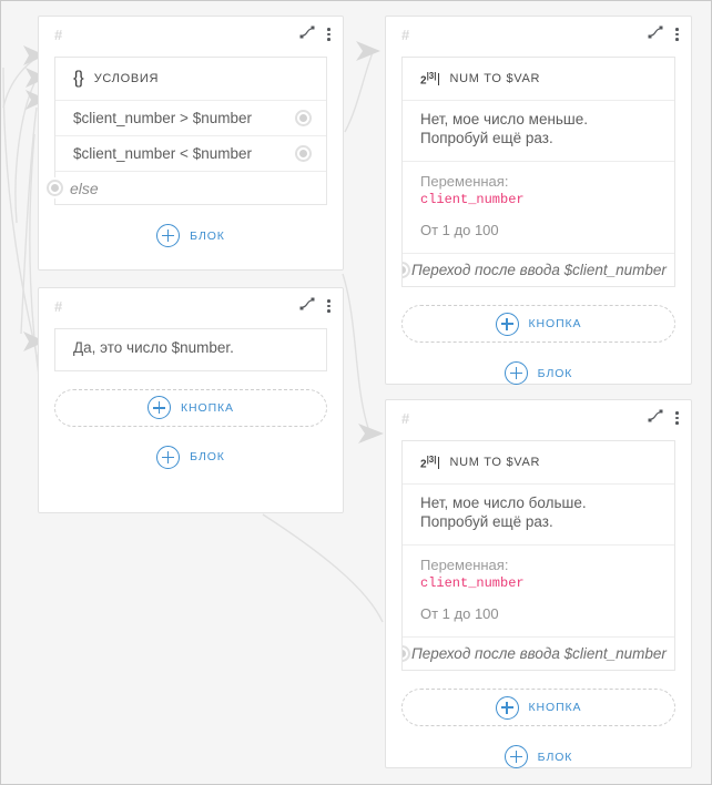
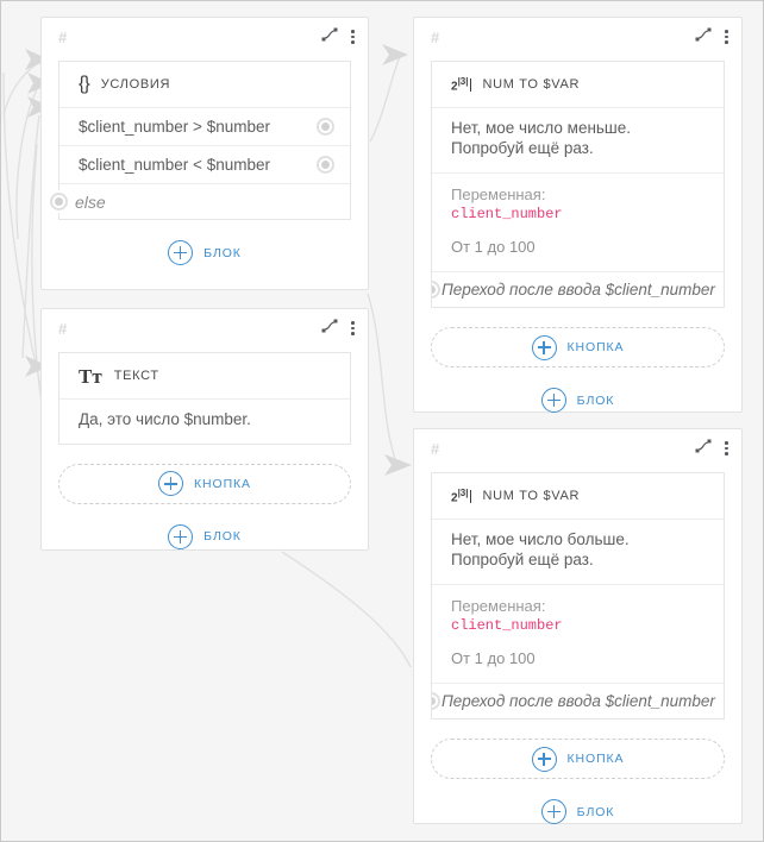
  #
  {}
  УСЛОВИЯ
  $client_number > $number
  $client_number < $number
  else
  БЛОК
  #
+ Tт
+ ТЕКСТ
  Да, это число $number.
  КНОПКА
  БЛОК
  #
  2|3|
  NUM TO $VAR
  Нет, мое число меньше. Попробуй ещё раз.
  Переменная:
  client_number
  От 1 до 100
  Переход после ввода $client_number
  КНОПКА
  БЛОК
  #
  2|3|
  NUM TO $VAR
  Нет, мое число больше. Попробуй ещё раз.
  Переменная:
  client_number
  От 1 до 100
  Переход после ввода $client_number
  КНОПКА
  БЛОК
